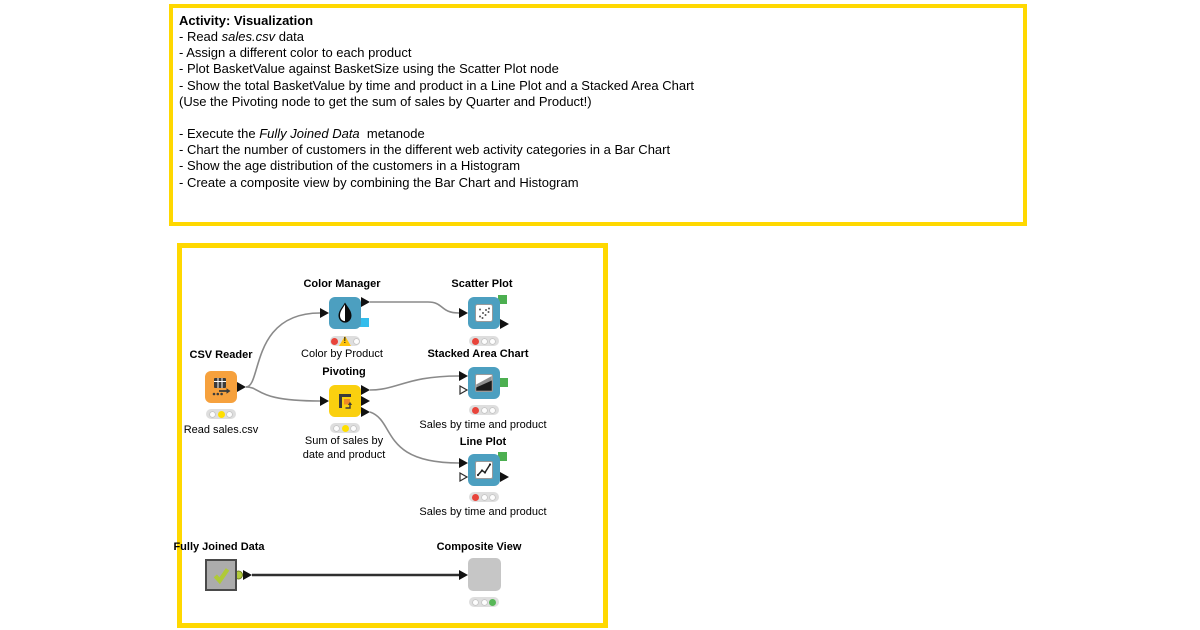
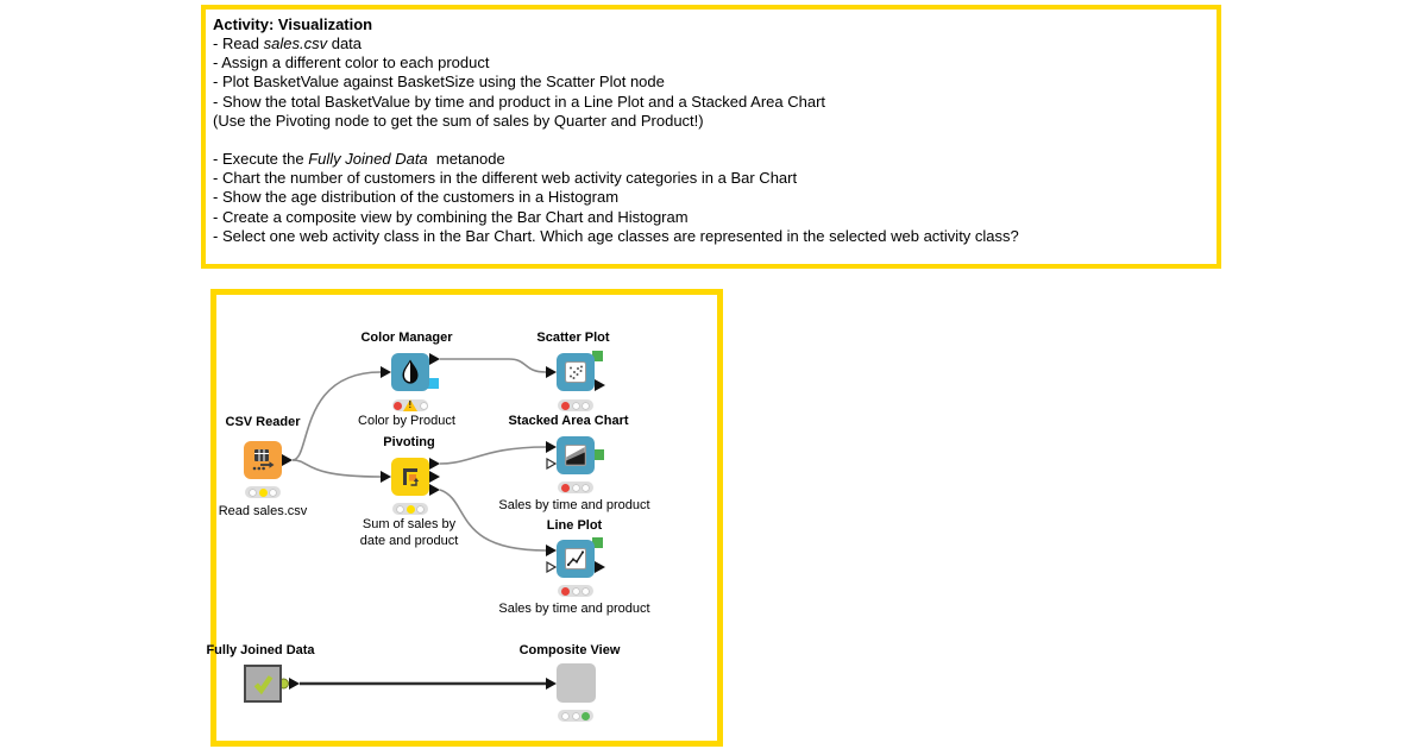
  Activity: Visualization
  - Read sales.csv data
  - Assign a different color to each product
  - Plot BasketValue against BasketSize using the Scatter Plot node
  - Show the total BasketValue by time and product in a Line Plot and a Stacked Area Chart
  (Use the Pivoting node to get the sum of sales by Quarter and Product!)
  - Execute the Fully Joined Data metanode
  - Chart the number of customers in the different web activity categories in a Bar Chart
  - Show the age distribution of the customers in a Histogram
  - Create a composite view by combining the Bar Chart and Histogram
+ - Select one web activity class in the Bar Chart. Which age classes are represented in the selected web activity class?
  Color Manager
  Scatter Plot
  CSV Reader
  Pivoting
  Stacked Area Chart
  Line Plot
  Fully Joined Data
  Composite View
  !
  Read sales.csv
  Color by Product
  Sum of sales by
  date and product
  Sales by time and product
  Sales by time and product
